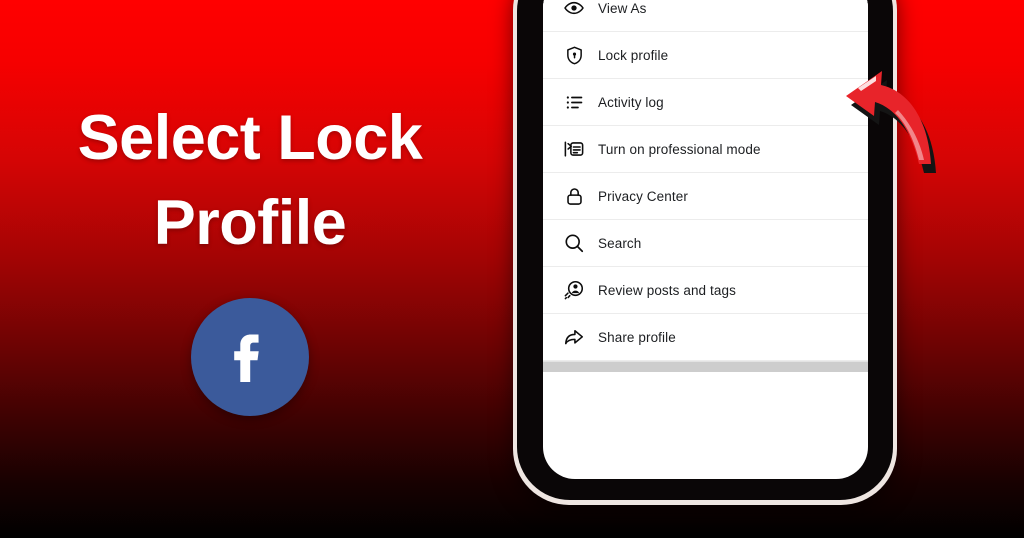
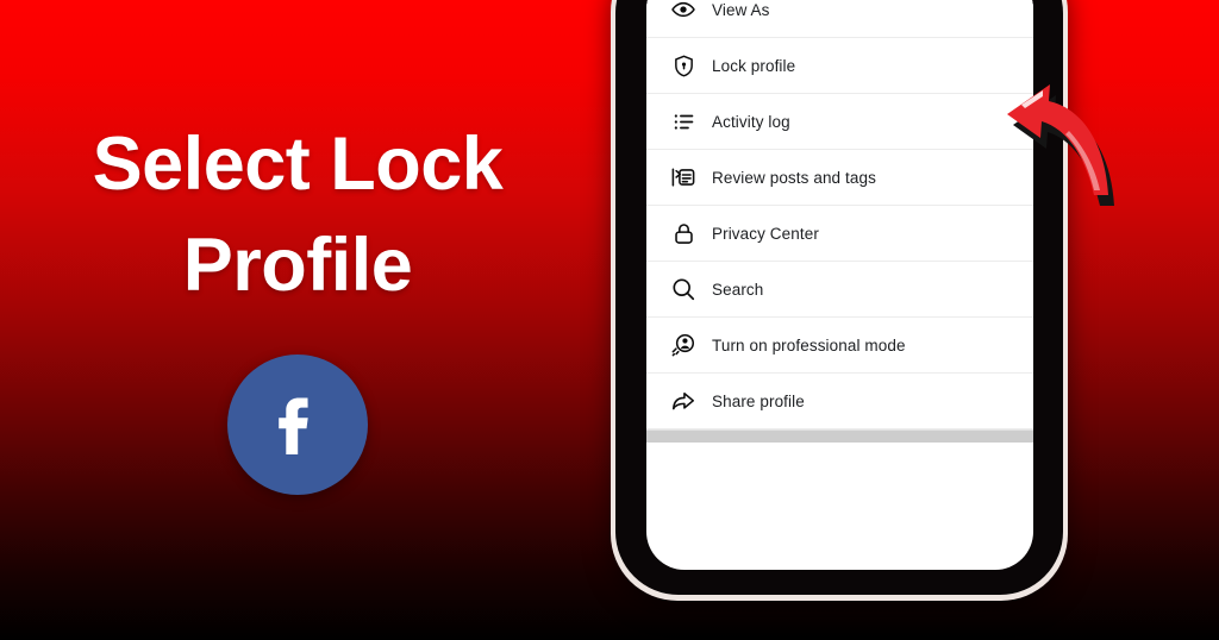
  Select Lock
  Profile
  View As
  Lock profile
  Activity log
- Turn on professional mode
+ Review posts and tags
  Privacy Center
  Search
- Review posts and tags
+ Turn on professional mode
  Share profile
